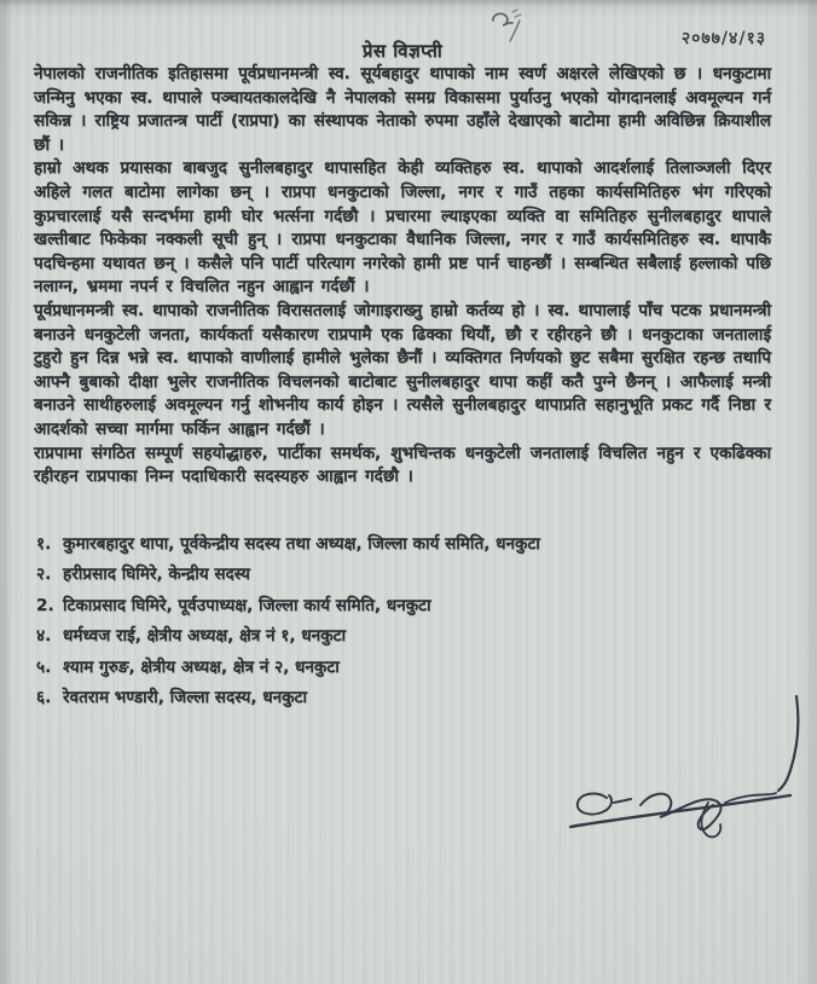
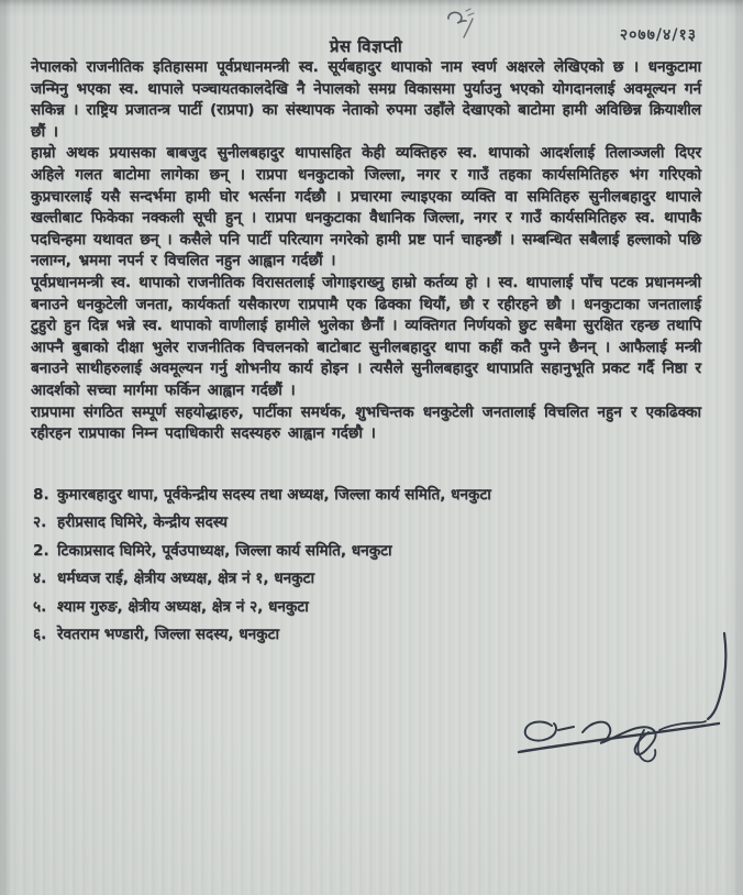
  २०७७/४/१३
  प्रेस विज्ञप्ती
  नेपालको राजनीतिक इतिहासमा पूर्वप्रधानमन्त्री स्व. सूर्यबहादुर थापाको नाम स्वर्ण अक्षरले लेखिएको छ । धनकुटामा जन्मिनु भएका स्व. थापाले पञ्चायतकालदेखि नै नेपालको समग्र विकासमा पुर्याउनु भएको योगदानलाई अवमूल्यन गर्न सकिन्न । राष्ट्रिय प्रजातन्त्र पार्टी (राप्रपा) का संस्थापक नेताको रुपमा उहाँले देखाएको बाटोमा हामी अविछिन्न क्रियाशील छौं ।
  हाम्रो अथक प्रयासका बाबजुद सुनीलबहादुर थापासहित केही व्यक्तिहरु स्व. थापाको आदर्शलाई तिलाञ्जली दिएर अहिले गलत बाटोमा लागेका छन् । राप्रपा धनकुटाको जिल्ला, नगर र गाउँ तहका कार्यसमितिहरु भंग गरिएको कुप्रचारलाई यसै सन्दर्भमा हामी घोर भर्त्सना गर्दछौ । प्रचारमा ल्याइएका व्यक्ति वा समितिहरु सुनीलबहादुर थापाले खल्तीबाट फिकेका नक्कली सूची हुन् । राप्रपा धनकुटाका वैधानिक जिल्ला, नगर र गाउँ कार्यसमितिहरु स्व. थापाकै पदचिन्हमा यथावत छन् । कसैले पनि पार्टी परित्याग नगरेको हामी प्रष्ट पार्न चाहन्छौं । सम्बन्धित सबैलाई हल्लाको पछि नलाग्न, भ्रममा नपर्न र विचलित नहुन आह्वान गर्दछौं ।
  पूर्वप्रधानमन्त्री स्व. थापाको राजनीतिक विरासतलाई जोगाइराख्नु हाम्रो कर्तव्य हो । स्व. थापालाई पाँच पटक प्रधानमन्त्री बनाउने धनकुटेली जनता, कार्यकर्ता यसैकारण राप्रपामै एक ढिक्का थियौं, छौ र रहीरहने छौ । धनकुटाका जनतालाई टुहुरो हुन दिन्न भन्ने स्व. थापाको वाणीलाई हामीले भुलेका छैनौं । व्यक्तिगत निर्णयको छुट सबैमा सुरक्षित रहन्छ तथापि आफ्नै बुबाको दीक्षा भुलेर राजनीतिक विचलनको बाटोबाट सुनीलबहादुर थापा कहीं कतै पुग्ने छैनन् । आफैलाई मन्त्री बनाउने साथीहरुलाई अवमूल्यन गर्नु शोभनीय कार्य होइन । त्यसैले सुनीलबहादुर थापाप्रति सहानुभूति प्रकट गर्दै निष्ठा र आदर्शको सच्चा मार्गमा फर्किन आह्वान गर्दछौं ।
  राप्रपामा संगठित सम्पूर्ण सहयोद्धाहरु, पार्टीका समर्थक, शुभचिन्तक धनकुटेली जनतालाई विचलित नहुन र एकढिक्का रहीरहन राप्रपाका निम्न पदाधिकारी सदस्यहरु आह्वान गर्दछौ ।
- १.
+ 8.
  कुमारबहादुर थापा, पूर्वकेन्द्रीय सदस्य तथा अध्यक्ष, जिल्ला कार्य समिति, धनकुटा
  २.
  हरीप्रसाद घिमिरे, केन्द्रीय सदस्य
  2.
  टिकाप्रसाद घिमिरे, पूर्वउपाध्यक्ष, जिल्ला कार्य समिति, धनकुटा
  ४.
  धर्मध्वज राई, क्षेत्रीय अध्यक्ष, क्षेत्र नं १, धनकुटा
  ५.
  श्याम गुरुङ, क्षेत्रीय अध्यक्ष, क्षेत्र नं २, धनकुटा
  ६.
  रेवतराम भण्डारी, जिल्ला सदस्य, धनकुटा
